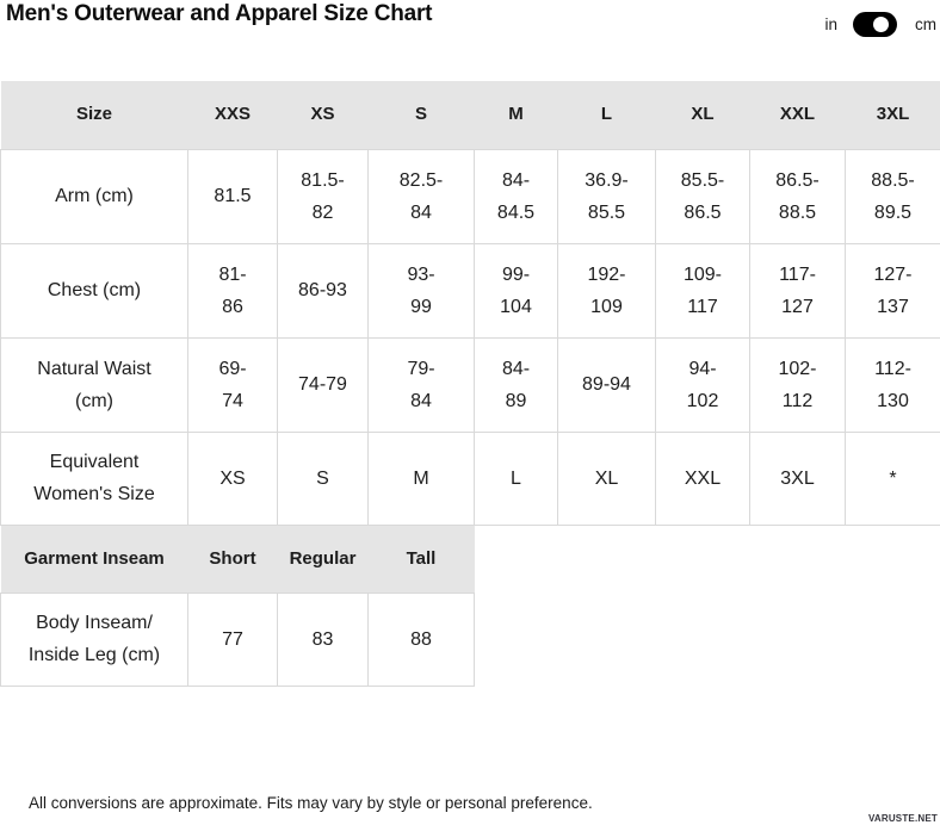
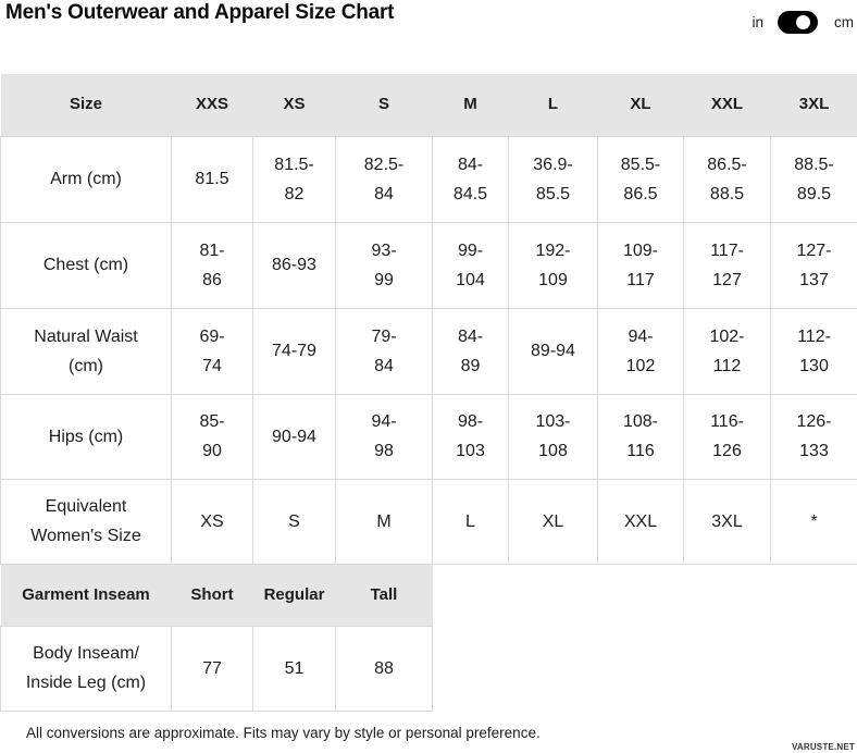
  Men's Outerwear and Apparel Size Chart
  in
  cm
  Size	XXS	XS	S	M	L	XL	XXL	3XL
  Arm (cm)	81.5	81.5- 82	82.5- 84	84- 84.5	36.9- 85.5	85.5- 86.5	86.5- 88.5	88.5- 89.5
  Chest (cm)	81- 86	86-93	93- 99	99- 104	192- 109	109- 117	117- 127	127- 137
  Natural Waist (cm)	69- 74	74-79	79- 84	84- 89	89-94	94- 102	102- 112	112- 130
+ Hips (cm)	85- 90	90-94	94- 98	98- 103	103- 108	108- 116	116- 126	126- 133
  Equivalent Women's Size	XS	S	M	L	XL	XXL	3XL	*
  Garment Inseam	Short	Regular	Tall
- Body Inseam/ Inside Leg (cm)	77	83	88
+ Body Inseam/ Inside Leg (cm)	77	51	88
  All conversions are approximate. Fits may vary by style or personal preference.
  VARUSTE.NET
